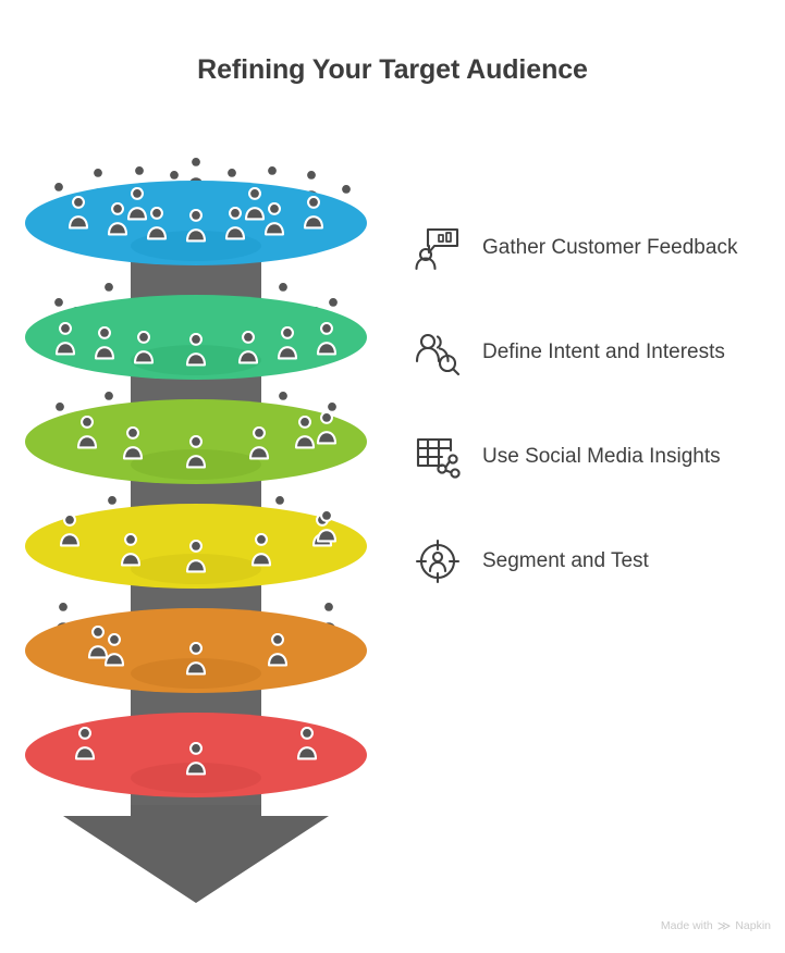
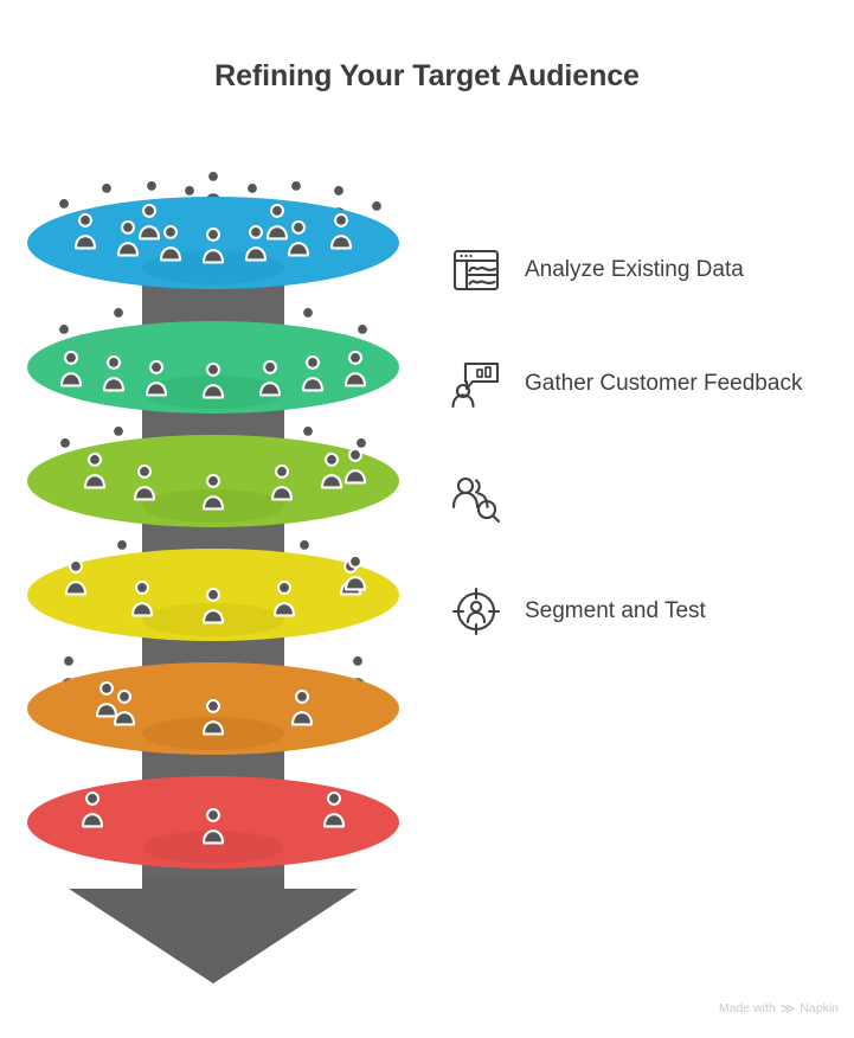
  Refining Your Target Audience
+ Analyze Existing Data
  Gather Customer Feedback
- Define Intent and Interests
- Use Social Media Insights
  Segment and Test
  Made with
  ≫
  Napkin
